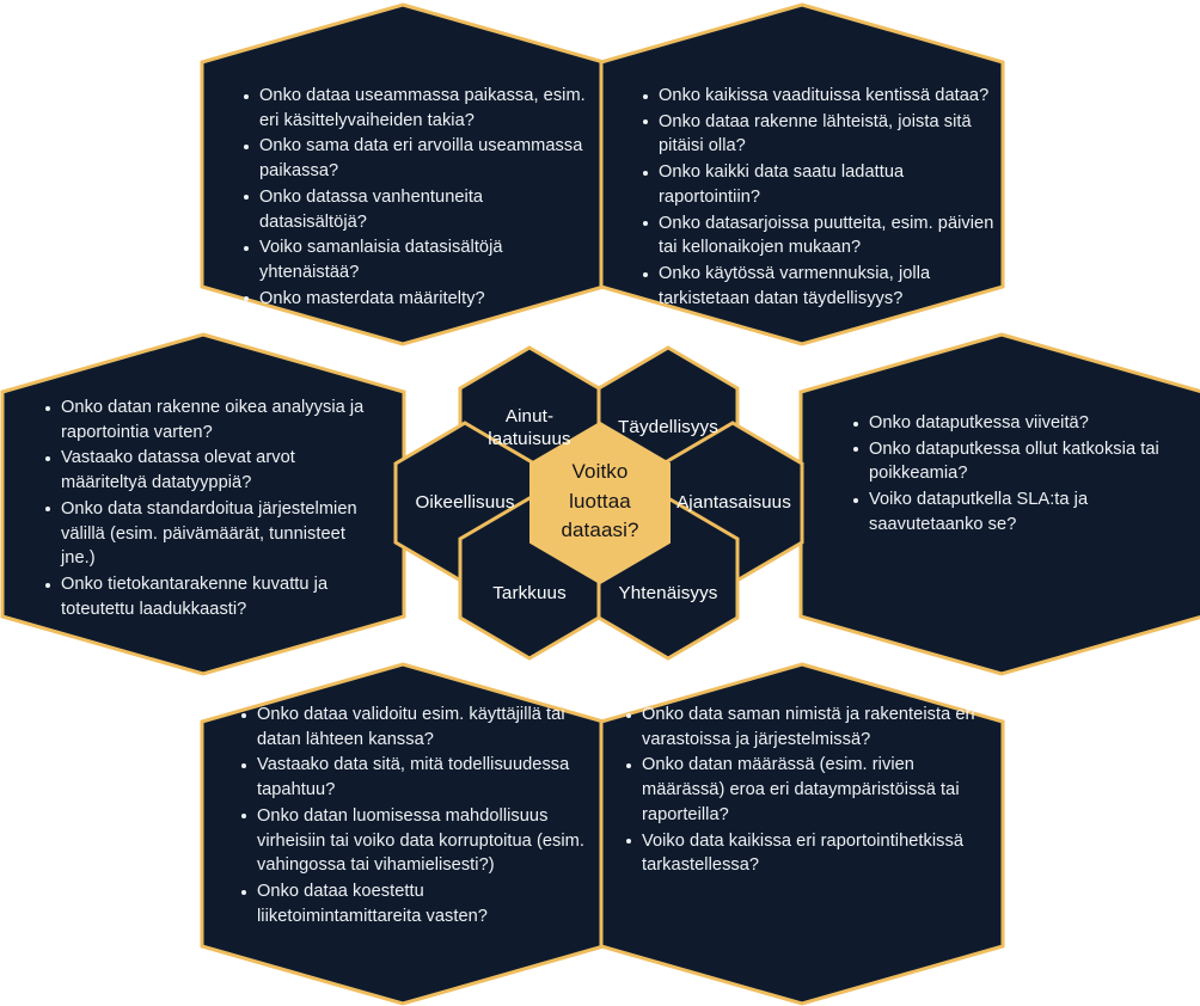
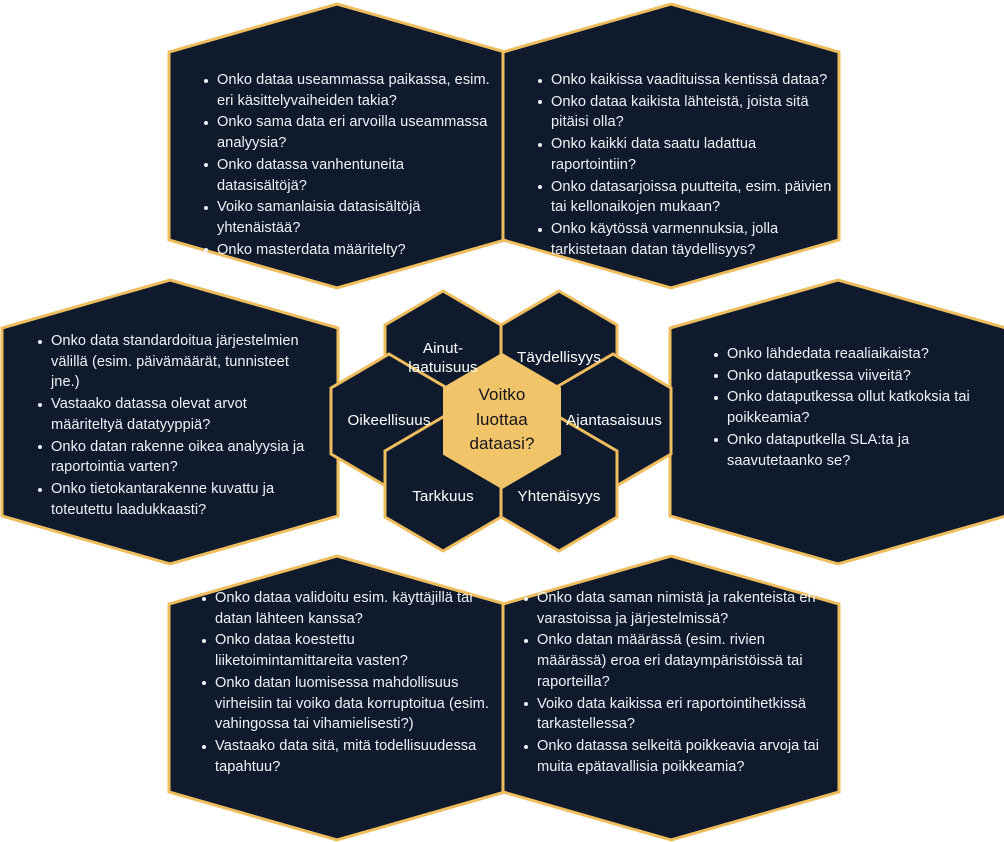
  Onko dataa useammassa paikassa, esim. eri käsittelyvaiheiden takia?
- Onko sama data eri arvoilla useammassa paikassa?
+ Onko sama data eri arvoilla useammassa analyysia?
  Onko datassa vanhentuneita datasisältöjä?
  Voiko samanlaisia datasisältöjä yhtenäistää?
  Onko masterdata määritelty?
  Onko kaikissa vaadituissa kentissä dataa?
- Onko dataa rakenne lähteistä, joista sitä pitäisi olla?
+ Onko dataa kaikista lähteistä, joista sitä pitäisi olla?
  Onko kaikki data saatu ladattua raportointiin?
  Onko datasarjoissa puutteita, esim. päivien tai kellonaikojen mukaan?
  Onko käytössä varmennuksia, jolla tarkistetaan datan täydellisyys?
- Onko datan rakenne oikea analyysia ja raportointia varten?
+ Onko data standardoitua järjestelmien välillä (esim. päivämäärät, tunnisteet jne.)
  Vastaako datassa olevat arvot määriteltyä datatyyppiä?
- Onko data standardoitua järjestelmien välillä (esim. päivämäärät, tunnisteet jne.)
+ Onko datan rakenne oikea analyysia ja raportointia varten?
  Onko tietokantarakenne kuvattu ja toteutettu laadukkaasti?
+ Onko lähdedata reaaliaikaista?
  Onko dataputkessa viiveitä?
  Onko dataputkessa ollut katkoksia tai poikkeamia?
- Voiko dataputkella SLA:ta ja saavutetaanko se?
+ Onko dataputkella SLA:ta ja saavutetaanko se?
  Onko dataa validoitu esim. käyttäjillä tai datan lähteen kanssa?
- Vastaako data sitä, mitä todellisuudessa tapahtuu?
+ Onko dataa koestettu liiketoimintamittareita vasten?
  Onko datan luomisessa mahdollisuus virheisiin tai voiko data korruptoitua (esim. vahingossa tai vihamielisesti?)
- Onko dataa koestettu liiketoimintamittareita vasten?
+ Vastaako data sitä, mitä todellisuudessa tapahtuu?
  Onko data saman nimistä ja rakenteista eri varastoissa ja järjestelmissä?
  Onko datan määrässä (esim. rivien määrässä) eroa eri dataympäristöissä tai raporteilla?
  Voiko data kaikissa eri raportointihetkissä tarkastellessa?
+ Onko datassa selkeitä poikkeavia arvoja tai muita epätavallisia poikkeamia?
  Ainut-
  laatuisuus
  Täydellisyys
  Oikeellisuus
  Voitko
  luottaa
  dataasi?
  Ajantasaisuus
  Tarkkuus
  Yhtenäisyys
